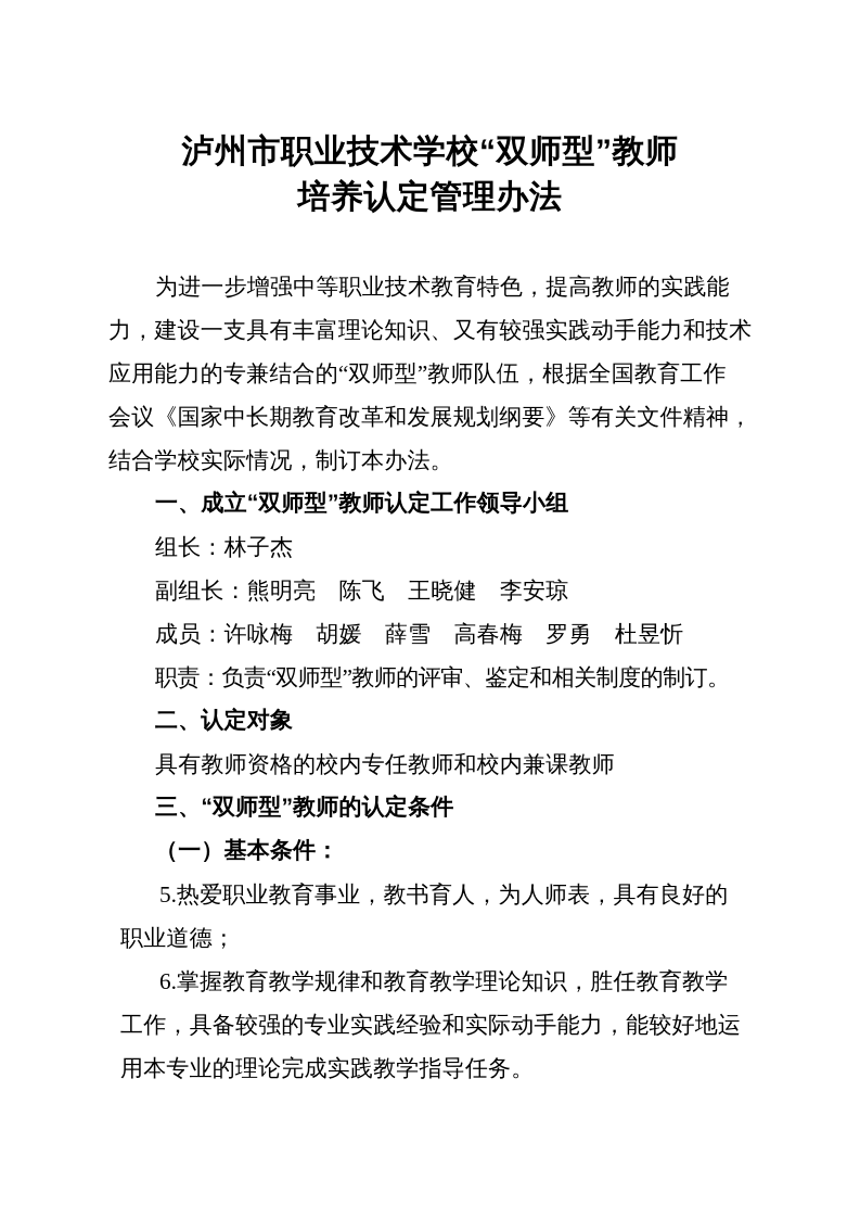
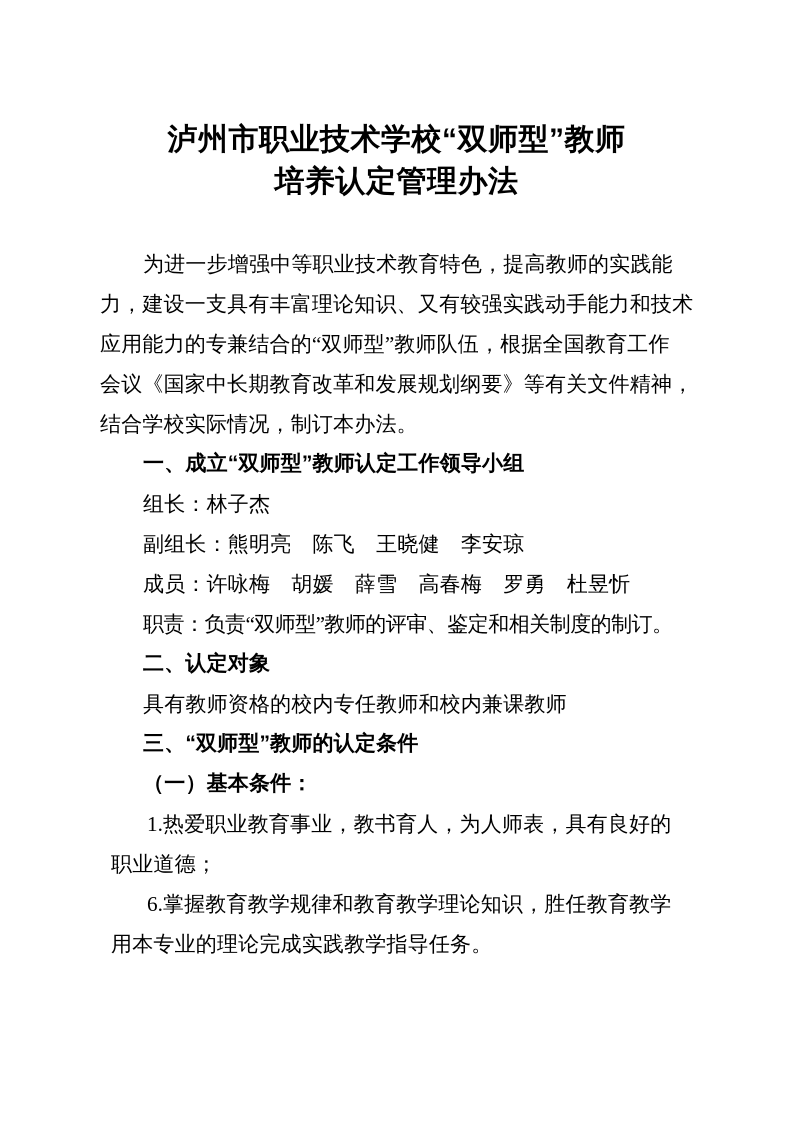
  泸州市职业技术学校“双师型”教师
  培养认定管理办法
  为进一步增强中等职业技术教育特色，提高教师的实践能
  力，建设一支具有丰富理论知识、又有较强实践动手能力和技术
  应用能力的专兼结合的“双师型”教师队伍，根据全国教育工作
  会议《国家中长期教育改革和发展规划纲要》等有关文件精神，
  结合学校实际情况，制订本办法。
  一、成立“双师型”教师认定工作领导小组
  组长：林子杰
  副组长：熊明亮 陈飞 王晓健 李安琼
  成员：许咏梅 胡媛 薛雪 高春梅 罗勇 杜昱忻
  职责：负责“双师型”教师的评审、鉴定和相关制度的制订。
  二、认定对象
  具有教师资格的校内专任教师和校内兼课教师
  三、“双师型”教师的认定条件
  （一）基本条件：
- 5.热爱职业教育事业，教书育人，为人师表，具有良好的
+ 1.热爱职业教育事业，教书育人，为人师表，具有良好的
  职业道德；
  6.掌握教育教学规律和教育教学理论知识，胜任教育教学
- 工作，具备较强的专业实践经验和实际动手能力，能较好地运
  用本专业的理论完成实践教学指导任务。
